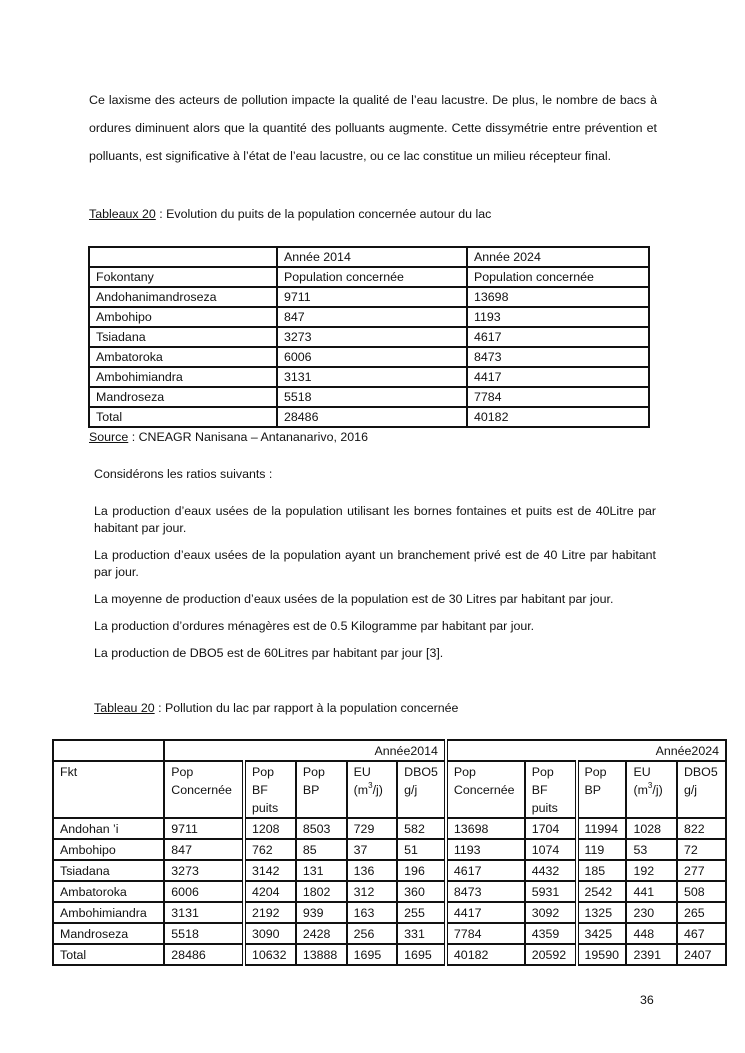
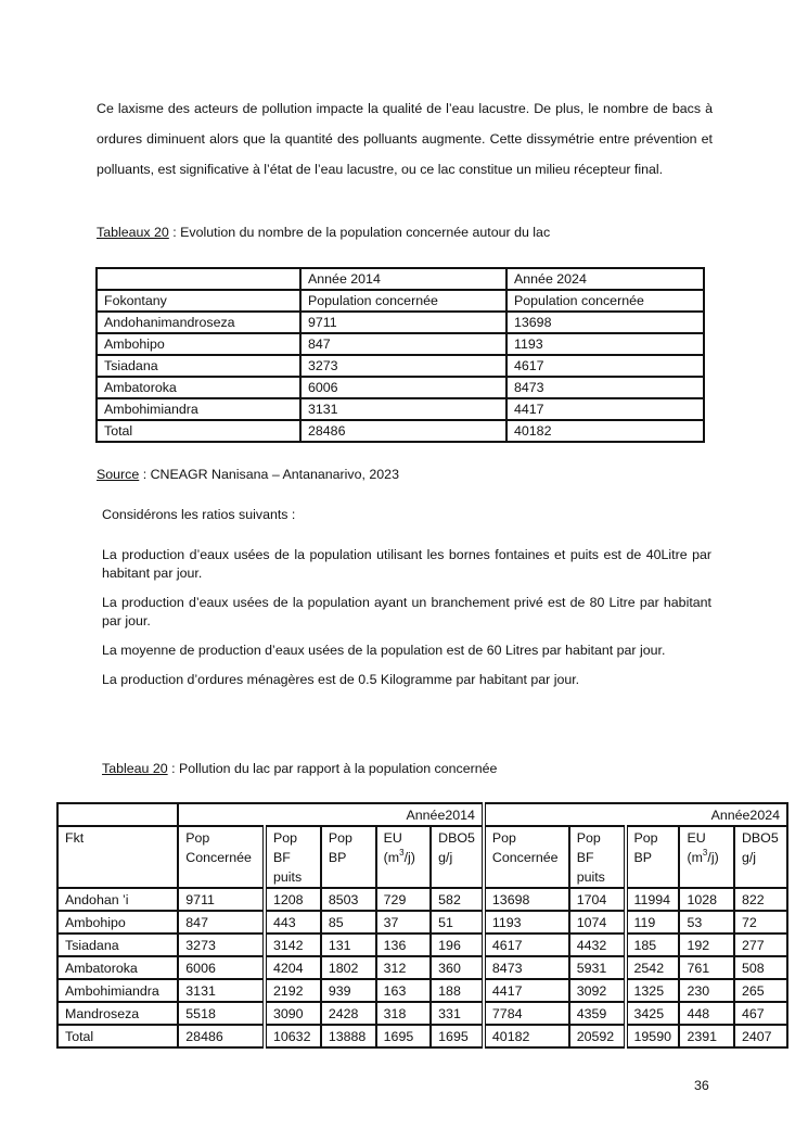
  Ce laxisme des acteurs de pollution impacte la qualité de l’eau lacustre. De plus, le nombre de bacs à ordures diminuent alors que la quantité des polluants augmente. Cette dissymétrie entre prévention et polluants, est significative à l’état de l’eau lacustre, ou ce lac constitue un milieu récepteur final.
- Tableaux 20 : Evolution du puits de la population concernée autour du lac
+ Tableaux 20 : Evolution du nombre de la population concernée autour du lac
  	Année 2014	Année 2024
  Fokontany	Population concernée	Population concernée
  Andohanimandroseza	9711	13698
  Ambohipo	847	1193
  Tsiadana	3273	4617
  Ambatoroka	6006	8473
  Ambohimiandra	3131	4417
- Mandroseza	5518	7784
  Total	28486	40182
- Source : CNEAGR Nanisana – Antananarivo, 2016
+ Source : CNEAGR Nanisana – Antananarivo, 2023
  Considérons les ratios suivants :
  La production d’eaux usées de la population utilisant les bornes fontaines et puits est de 40Litre par habitant par jour.
- La production d’eaux usées de la population ayant un branchement privé est de 40 Litre par habitant par jour.
+ La production d’eaux usées de la population ayant un branchement privé est de 80 Litre par habitant par jour.
- La moyenne de production d’eaux usées de la population est de 30 Litres par habitant par jour.
+ La moyenne de production d’eaux usées de la population est de 60 Litres par habitant par jour.
  La production d’ordures ménagères est de 0.5 Kilogramme par habitant par jour.
- La production de DBO5 est de 60Litres par habitant par jour [3].
  Tableau 20 : Pollution du lac par rapport à la population concernée
  	Année2014	Année2024
  Fkt	PopConcernée	PopBFpuits	PopBP	EU(m3/j)	DBO5g/j	PopConcernée	PopBFpuits	PopBP	EU(m3/j)	DBO5g/j
  Andohan ’i	9711	1208	8503	729	582	13698	1704	11994	1028	822
- Ambohipo	847	762	85	37	51	1193	1074	119	53	72
+ Ambohipo	847	443	85	37	51	1193	1074	119	53	72
  Tsiadana	3273	3142	131	136	196	4617	4432	185	192	277
- Ambatoroka	6006	4204	1802	312	360	8473	5931	2542	441	508
+ Ambatoroka	6006	4204	1802	312	360	8473	5931	2542	761	508
- Ambohimiandra	3131	2192	939	163	255	4417	3092	1325	230	265
+ Ambohimiandra	3131	2192	939	163	188	4417	3092	1325	230	265
- Mandroseza	5518	3090	2428	256	331	7784	4359	3425	448	467
+ Mandroseza	5518	3090	2428	318	331	7784	4359	3425	448	467
  Total	28486	10632	13888	1695	1695	40182	20592	19590	2391	2407
  36
